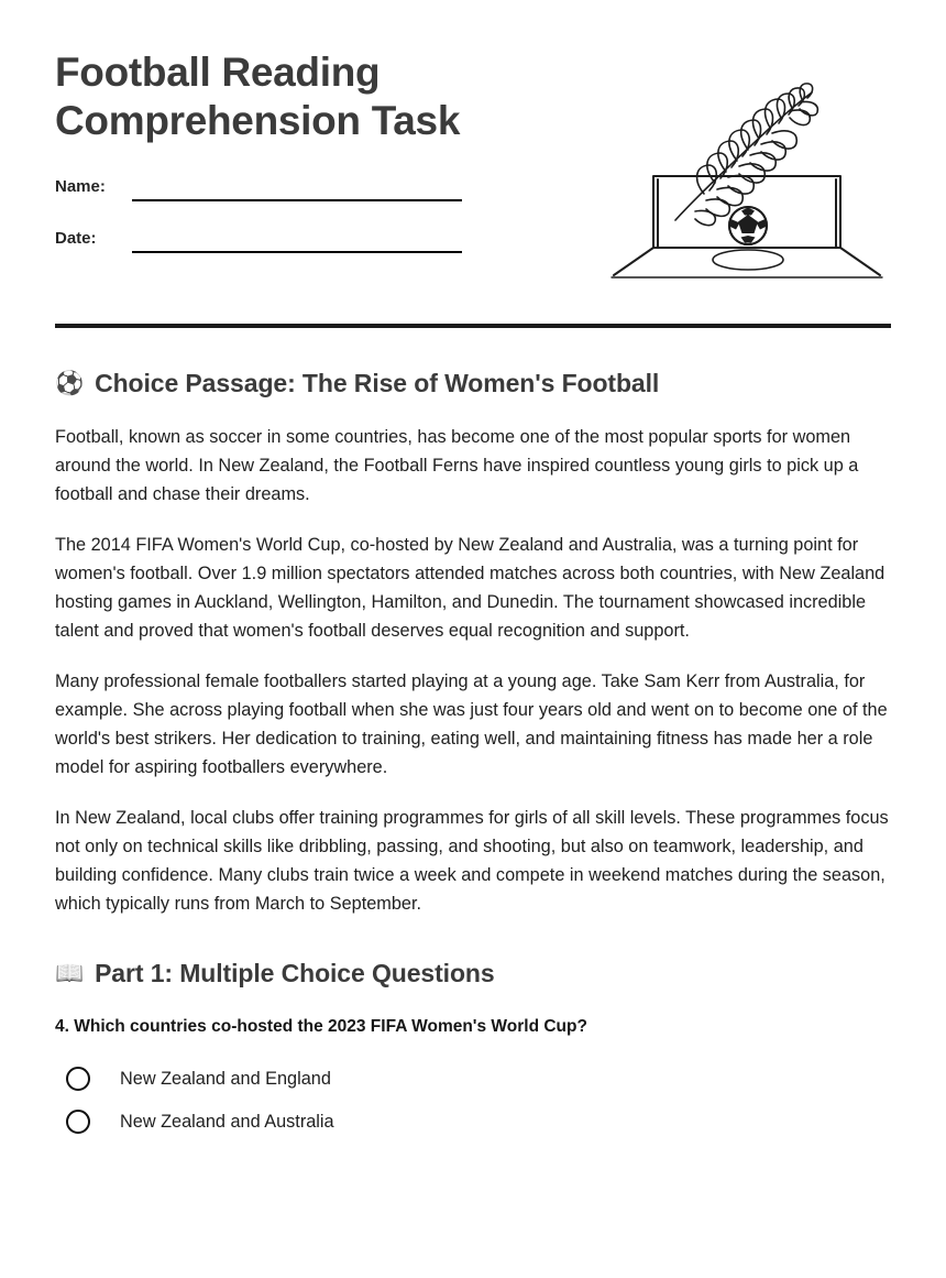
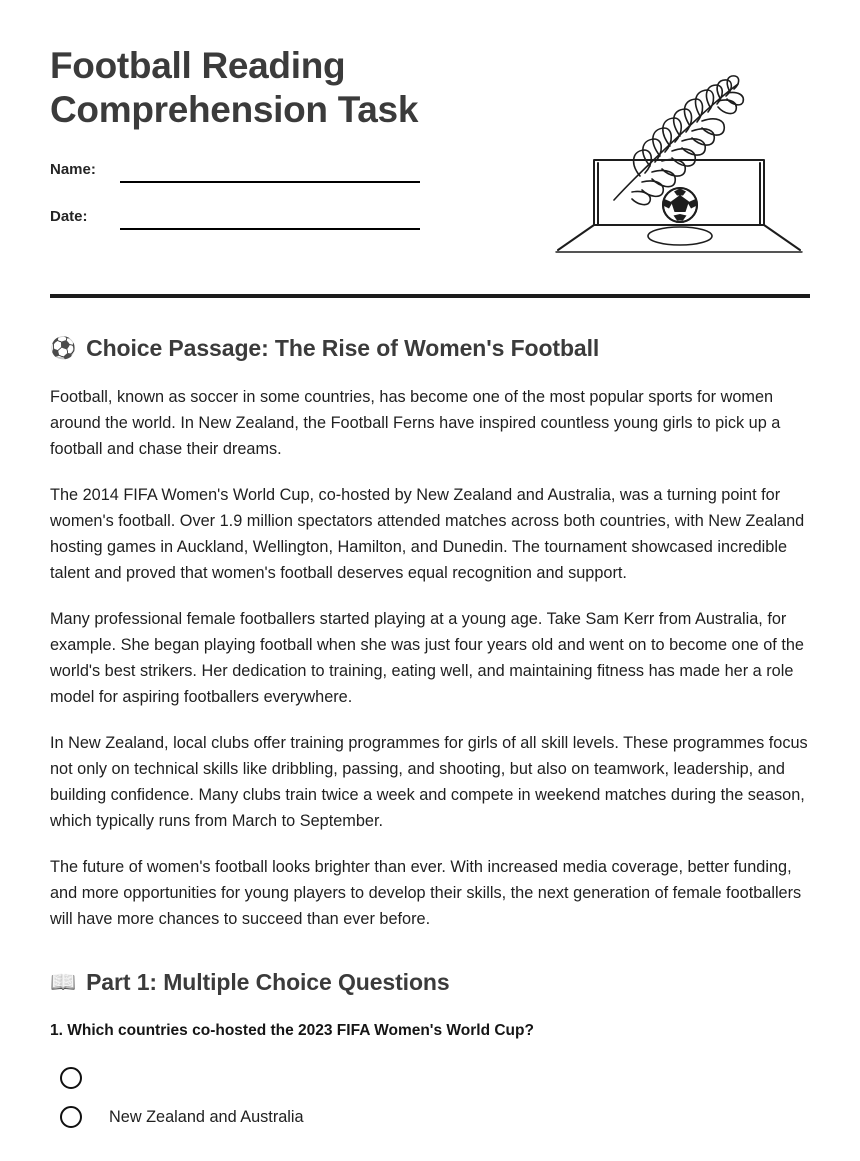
  Football Reading
  Comprehension Task
  Name:
  Date:
  ⚽
  Choice Passage: The Rise of Women's Football
  Football, known as soccer in some countries, has become one of the most popular sports for women around the world. In New Zealand, the Football Ferns have inspired countless young girls to pick up a football and chase their dreams.
  The 2014 FIFA Women's World Cup, co-hosted by New Zealand and Australia, was a turning point for women's football. Over 1.9 million spectators attended matches across both countries, with New Zealand hosting games in Auckland, Wellington, Hamilton, and Dunedin. The tournament showcased incredible talent and proved that women's football deserves equal recognition and support.
- Many professional female footballers started playing at a young age. Take Sam Kerr from Australia, for example. She across playing football when she was just four years old and went on to become one of the world's best strikers. Her dedication to training, eating well, and maintaining fitness has made her a role model for aspiring footballers everywhere.
+ Many professional female footballers started playing at a young age. Take Sam Kerr from Australia, for example. She began playing football when she was just four years old and went on to become one of the world's best strikers. Her dedication to training, eating well, and maintaining fitness has made her a role model for aspiring footballers everywhere.
  In New Zealand, local clubs offer training programmes for girls of all skill levels. These programmes focus not only on technical skills like dribbling, passing, and shooting, but also on teamwork, leadership, and building confidence. Many clubs train twice a week and compete in weekend matches during the season, which typically runs from March to September.
+ The future of women's football looks brighter than ever. With increased media coverage, better funding, and more opportunities for young players to develop their skills, the next generation of female footballers will have more chances to succeed than ever before.
  📖
  Part 1: Multiple Choice Questions
- 4. Which countries co-hosted the 2023 FIFA Women's World Cup?
+ 1. Which countries co-hosted the 2023 FIFA Women's World Cup?
- New Zealand and England
  New Zealand and Australia
